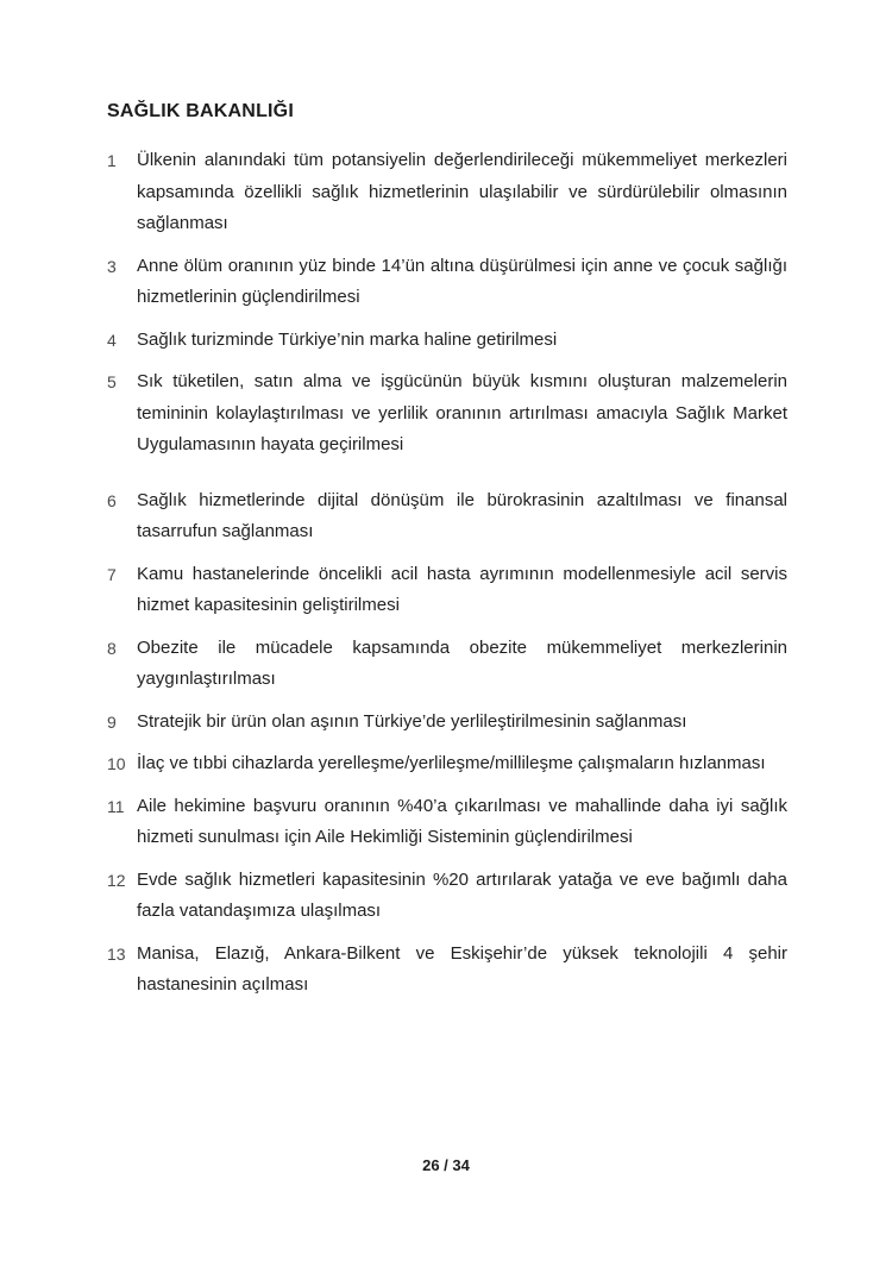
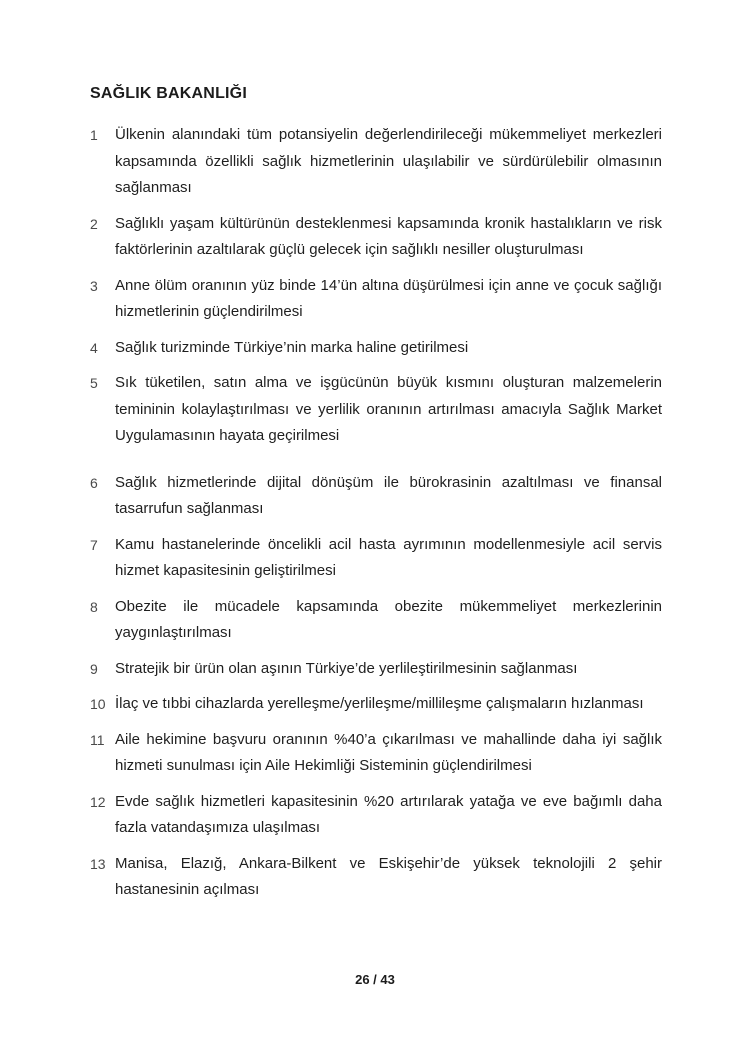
  SAĞLIK BAKANLIĞI
  1
  Ülkenin alanındaki tüm potansiyelin değerlendirileceği mükemmeliyet merkezleri kapsamında özellikli sağlık hizmetlerinin ulaşılabilir ve sürdürülebilir olmasının sağlanması
+ 2
+ Sağlıklı yaşam kültürünün desteklenmesi kapsamında kronik hastalıkların ve risk faktörlerinin azaltılarak güçlü gelecek için sağlıklı nesiller oluşturulması
  3
  Anne ölüm oranının yüz binde 14’ün altına düşürülmesi için anne ve çocuk sağlığı hizmetlerinin güçlendirilmesi
  4
  Sağlık turizminde Türkiye’nin marka haline getirilmesi
  5
  Sık tüketilen, satın alma ve işgücünün büyük kısmını oluşturan malzemelerin temininin kolaylaştırılması ve yerlilik oranının artırılması amacıyla Sağlık Market Uygulamasının hayata geçirilmesi
  6
  Sağlık hizmetlerinde dijital dönüşüm ile bürokrasinin azaltılması ve finansal tasarrufun sağlanması
  7
  Kamu hastanelerinde öncelikli acil hasta ayrımının modellenmesiyle acil servis hizmet kapasitesinin geliştirilmesi
  8
  Obezite ile mücadele kapsamında obezite mükemmeliyet merkezlerinin yaygınlaştırılması
  9
  Stratejik bir ürün olan aşının Türkiye’de yerlileştirilmesinin sağlanması
  10
  İlaç ve tıbbi cihazlarda yerelleşme/yerlileşme/millileşme çalışmaların hızlanması
  11
  Aile hekimine başvuru oranının %40’a çıkarılması ve mahallinde daha iyi sağlık hizmeti sunulması için Aile Hekimliği Sisteminin güçlendirilmesi
  12
  Evde sağlık hizmetleri kapasitesinin %20 artırılarak yatağa ve eve bağımlı daha fazla vatandaşımıza ulaşılması
  13
- Manisa, Elazığ, Ankara-Bilkent ve Eskişehir’de yüksek teknolojili 4 şehir hastanesinin açılması
+ Manisa, Elazığ, Ankara-Bilkent ve Eskişehir’de yüksek teknolojili 2 şehir hastanesinin açılması
- 26 / 34
+ 26 / 43
